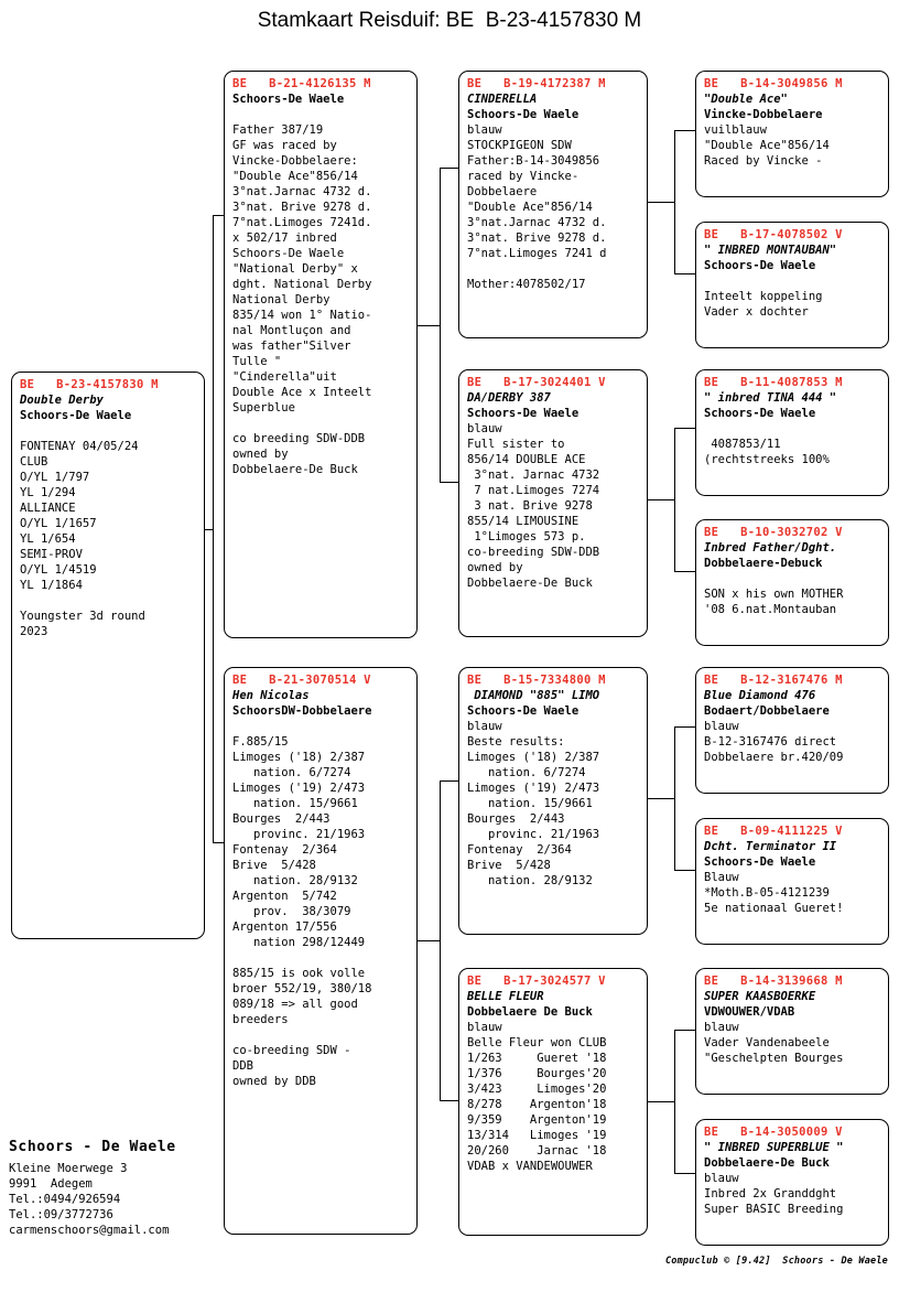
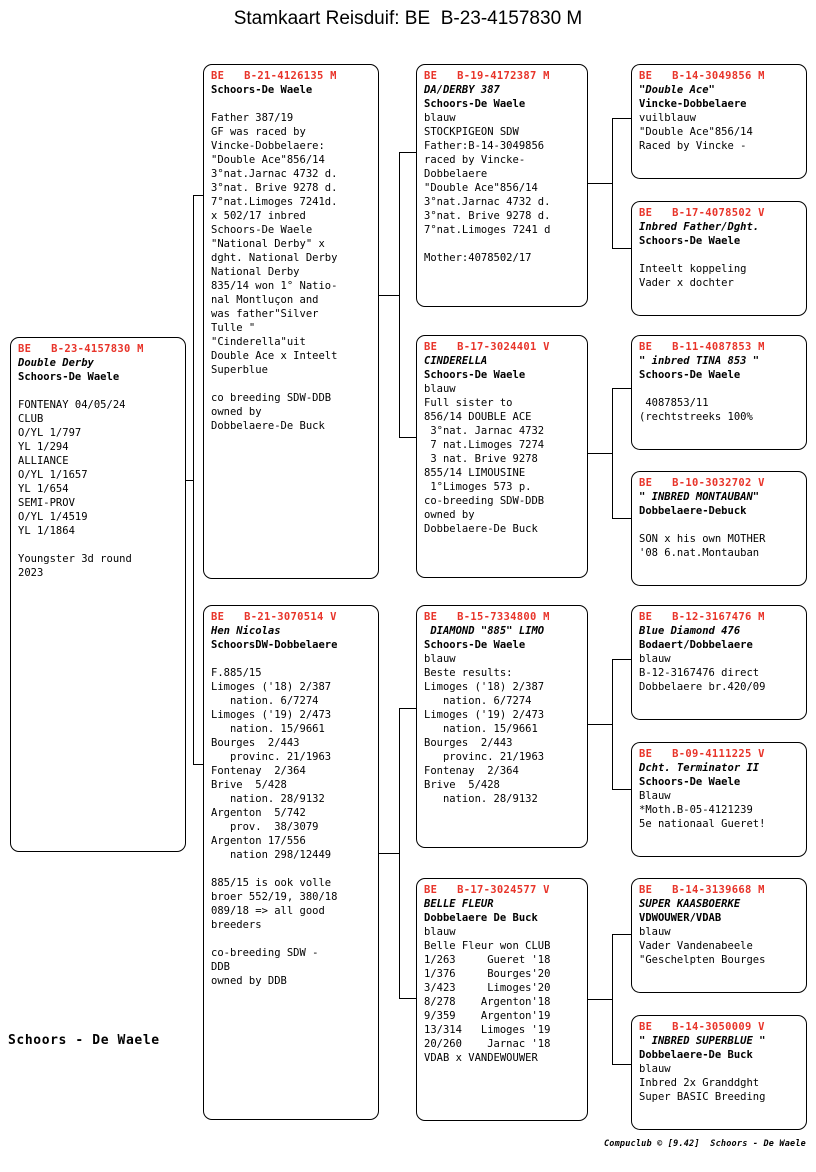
  Stamkaart Reisduif: BE B-23-4157830 M
  BE B-23-4157830 M
  Double Derby
  Schoors-De Waele
  FONTENAY 04/05/24
  CLUB
  O/YL 1/797
  YL 1/294
  ALLIANCE
  O/YL 1/1657
  YL 1/654
  SEMI-PROV
  O/YL 1/4519
  YL 1/1864
  Youngster 3d round
  2023
  BE B-21-4126135 M
  Schoors-De Waele
  Father 387/19
  GF was raced by
  Vincke-Dobbelaere:
  "Double Ace"856/14
  3°nat.Jarnac 4732 d.
  3°nat. Brive 9278 d.
  7°nat.Limoges 7241d.
  x 502/17 inbred
  Schoors-De Waele
  "National Derby" x
  dght. National Derby
  National Derby
  835/14 won 1° Natio-
  nal Montluçon and
  was father"Silver
  Tulle "
  "Cinderella"uit
  Double Ace x Inteelt
  Superblue
  co breeding SDW-DDB
  owned by
  Dobbelaere-De Buck
  BE B-21-3070514 V
  Hen Nicolas
  SchoorsDW-Dobbelaere
  F.885/15
  Limoges ('18) 2/387
  nation. 6/7274
  Limoges ('19) 2/473
  nation. 15/9661
  Bourges 2/443
  provinc. 21/1963
  Fontenay 2/364
  Brive 5/428
  nation. 28/9132
  Argenton 5/742
  prov. 38/3079
  Argenton 17/556
  nation 298/12449
  885/15 is ook volle
  broer 552/19, 380/18
  089/18 => all good
  breeders
  co-breeding SDW -
  DDB
  owned by DDB
  BE B-19-4172387 M
- CINDERELLA
+ DA/DERBY 387
  Schoors-De Waele
  blauw
  STOCKPIGEON SDW
  Father:B-14-3049856
  raced by Vincke-
  Dobbelaere
  "Double Ace"856/14
  3°nat.Jarnac 4732 d.
  3°nat. Brive 9278 d.
  7°nat.Limoges 7241 d
  Mother:4078502/17
  BE B-17-3024401 V
- DA/DERBY 387
+ CINDERELLA
  Schoors-De Waele
  blauw
  Full sister to
  856/14 DOUBLE ACE
  3°nat. Jarnac 4732
  7 nat.Limoges 7274
  3 nat. Brive 9278
  855/14 LIMOUSINE
  1°Limoges 573 p.
  co-breeding SDW-DDB
  owned by
  Dobbelaere-De Buck
  BE B-15-7334800 M
  DIAMOND "885" LIMO
  Schoors-De Waele
  blauw
  Beste results:
  Limoges ('18) 2/387
  nation. 6/7274
  Limoges ('19) 2/473
  nation. 15/9661
  Bourges 2/443
  provinc. 21/1963
  Fontenay 2/364
  Brive 5/428
  nation. 28/9132
  BE B-17-3024577 V
  BELLE FLEUR
  Dobbelaere De Buck
  blauw
  Belle Fleur won CLUB
  1/263 Gueret '18
  1/376 Bourges'20
  3/423 Limoges'20
  8/278 Argenton'18
  9/359 Argenton'19
  13/314 Limoges '19
  20/260 Jarnac '18
  VDAB x VANDEWOUWER
  BE B-14-3049856 M
  "Double Ace"
  Vincke-Dobbelaere
  vuilblauw
  "Double Ace"856/14
  Raced by Vincke -
  BE B-17-4078502 V
- " INBRED MONTAUBAN"
+ Inbred Father/Dght.
  Schoors-De Waele
  Inteelt koppeling
  Vader x dochter
  BE B-11-4087853 M
- " inbred TINA 444 "
+ " inbred TINA 853 "
  Schoors-De Waele
  4087853/11
  (rechtstreeks 100%
  BE B-10-3032702 V
- Inbred Father/Dght.
+ " INBRED MONTAUBAN"
  Dobbelaere-Debuck
  SON x his own MOTHER
  '08 6.nat.Montauban
  BE B-12-3167476 M
  Blue Diamond 476
  Bodaert/Dobbelaere
  blauw
  B-12-3167476 direct
  Dobbelaere br.420/09
  BE B-09-4111225 V
  Dcht. Terminator II
  Schoors-De Waele
  Blauw
  *Moth.B-05-4121239
  5e nationaal Gueret!
  BE B-14-3139668 M
  SUPER KAASBOERKE
  VDWOUWER/VDAB
  blauw
  Vader Vandenabeele
  "Geschelpten Bourges
  BE B-14-3050009 V
  " INBRED SUPERBLUE "
  Dobbelaere-De Buck
  blauw
  Inbred 2x Granddght
  Super BASIC Breeding
  Schoors - De Waele
- Kleine Moerwege 3
- 9991 Adegem
- Tel.:0494/926594
- Tel.:09/3772736
- carmenschoors@gmail.com
  Compuclub © [9.42] Schoors - De Waele
